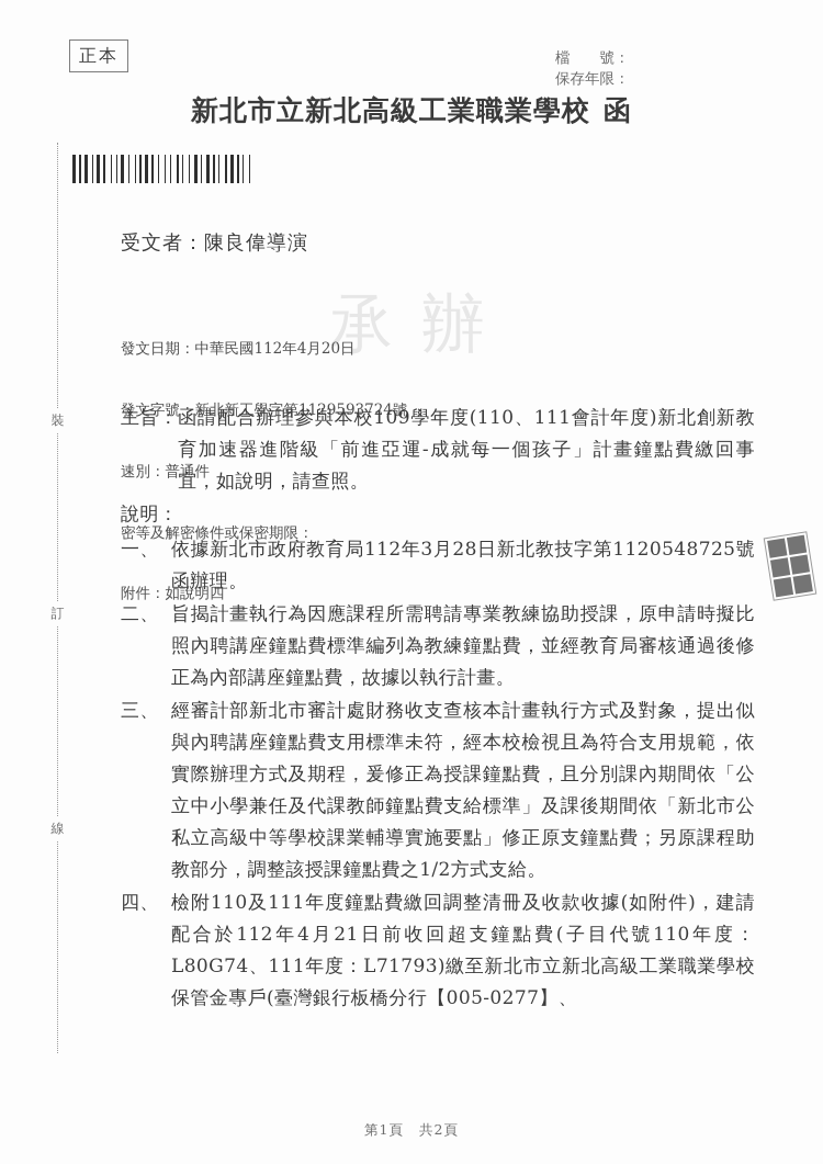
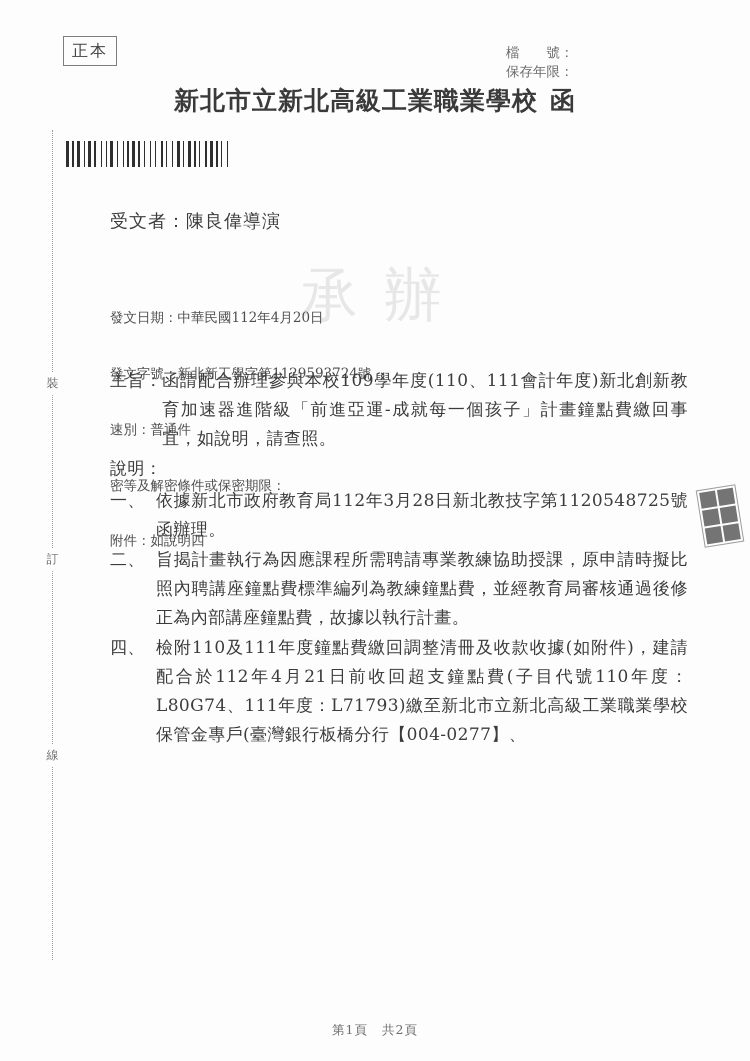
  正本
  檔 號：
  保存年限：
  新北市立新北高級工業職業學校 函
  承辦
  受文者：陳良偉導演
  發文日期：中華民國112年4月20日
  發文字號：新北新工學字第1129593724號
  速別：普通件
  密等及解密條件或保密期限：
  附件：如說明四
  主旨：
  函請配合辦理參與本校109學年度(110、111會計年度)新北創新教育加速器進階級「前進亞運-成就每一個孩子」計畫鐘點費繳回事宜，如說明，請查照。
  說明：
  一、
  依據新北市政府教育局112年3月28日新北教技字第1120548725號函辦理。
  二、
  旨揭計畫執行為因應課程所需聘請專業教練協助授課，原申請時擬比照內聘講座鐘點費標準編列為教練鐘點費，並經教育局審核通過後修正為內部講座鐘點費，故據以執行計畫。
- 三、
- 經審計部新北市審計處財務收支查核本計畫執行方式及對象，提出似與內聘講座鐘點費支用標準未符，經本校檢視且為符合支用規範，依實際辦理方式及期程，爰修正為授課鐘點費，且分別課內期間依「公立中小學兼任及代課教師鐘點費支給標準」及課後期間依「新北市公私立高級中等學校課業輔導實施要點」修正原支鐘點費；另原課程助教部分，調整該授課鐘點費之1/2方式支給。
  四、
- 檢附110及111年度鐘點費繳回調整清冊及收款收據(如附件)，建請配合於112年4月21日前收回超支鐘點費(子目代號110年度：L80G74、111年度：L71793)繳至新北市立新北高級工業職業學校保管金專戶(臺灣銀行板橋分行【005-0277】、
+ 檢附110及111年度鐘點費繳回調整清冊及收款收據(如附件)，建請配合於112年4月21日前收回超支鐘點費(子目代號110年度：L80G74、111年度：L71793)繳至新北市立新北高級工業職業學校保管金專戶(臺灣銀行板橋分行【004-0277】、
  裝
  訂
  線
  第1頁 共2頁
